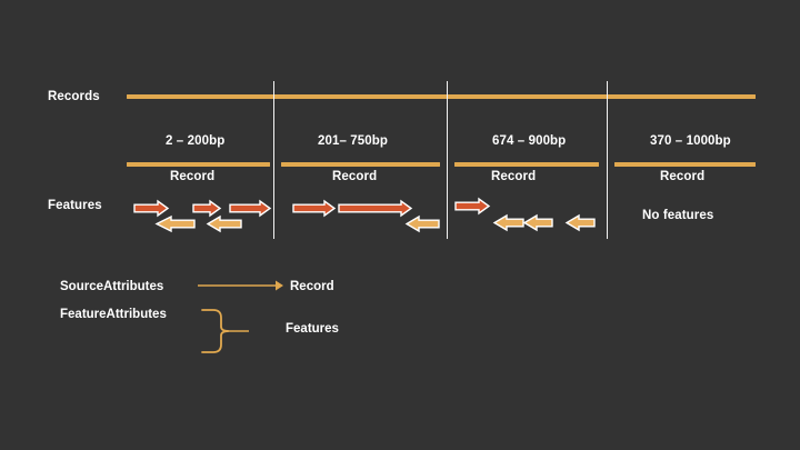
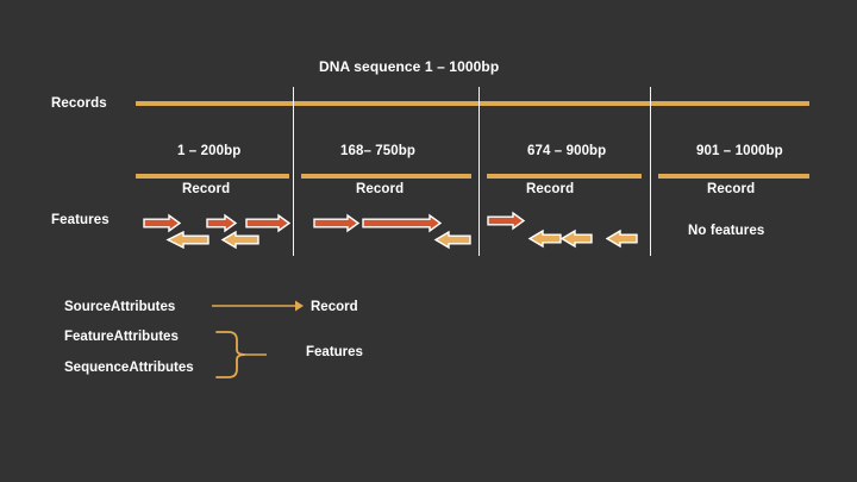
+ DNA sequence 1 – 1000bp
  Records
- 2 – 200bp
+ 1 – 200bp
  Record
- 201– 750bp
+ 168– 750bp
  Record
  674 – 900bp
  Record
- 370 – 1000bp
+ 901 – 1000bp
  Record
  Features
  No features
  SourceAttributes
  Record
  FeatureAttributes
+ SequenceAttributes
  Features
